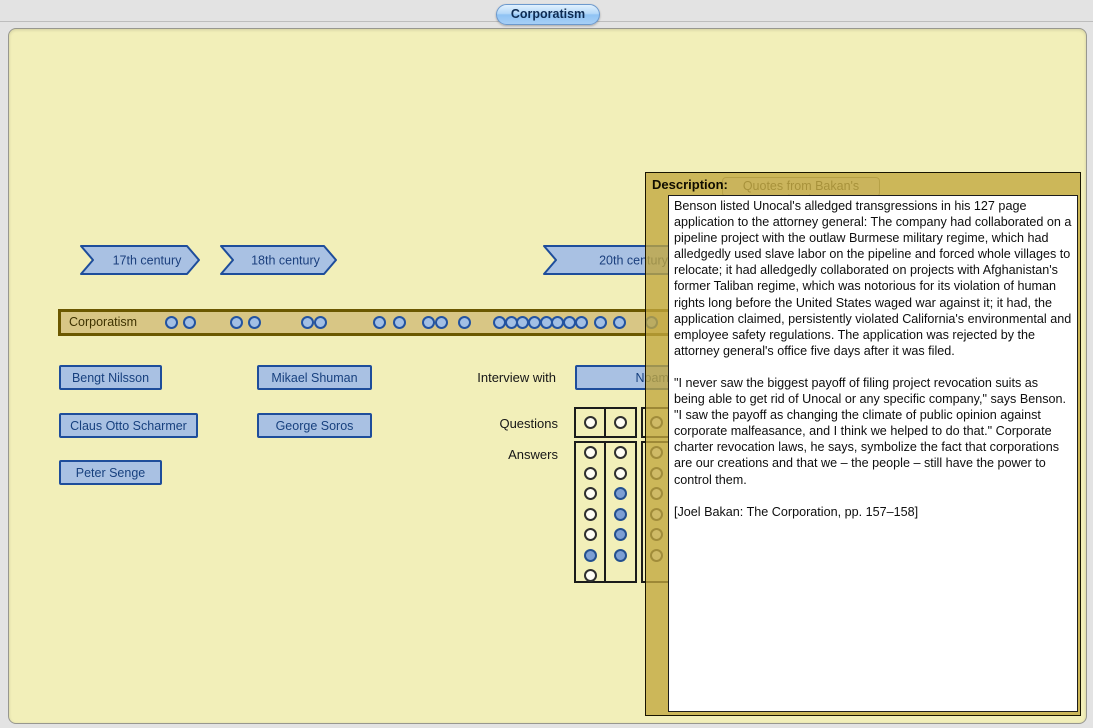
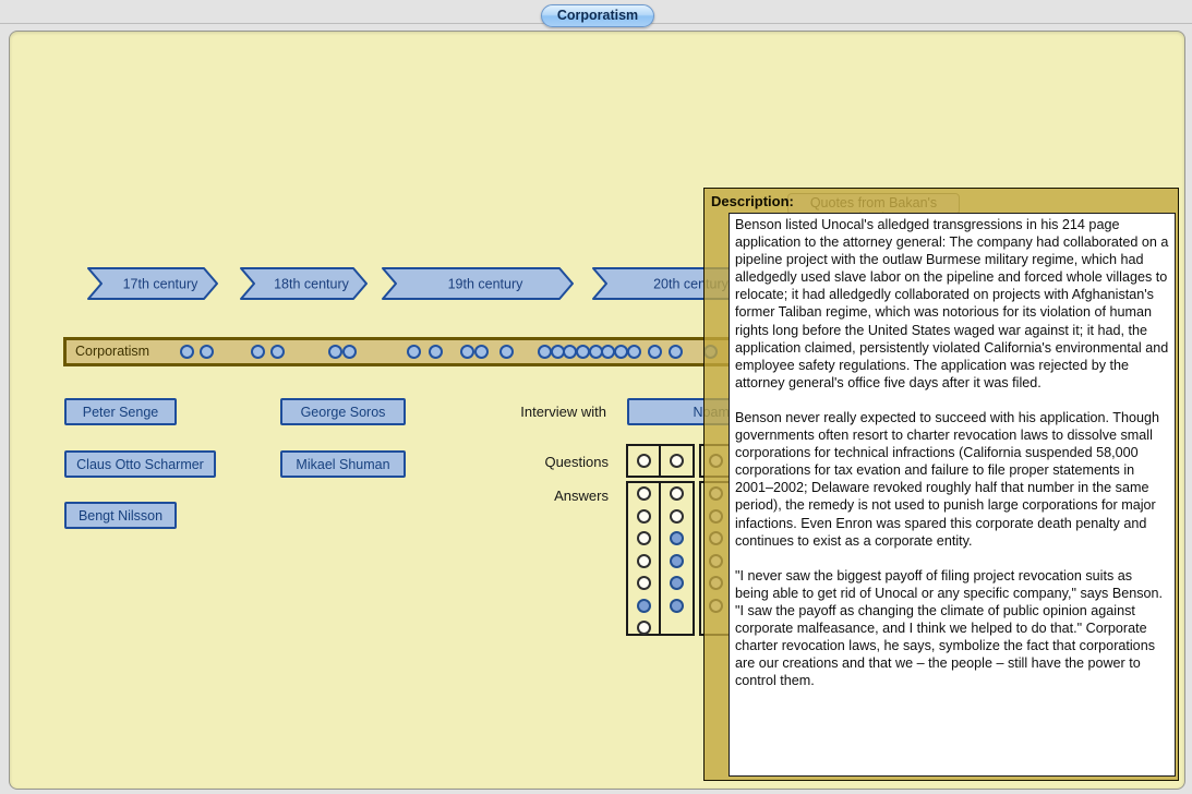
  Corporatism
  Corporatism
  Interview with
  Questions
  Answers
  Quotes from Bakan's
  17th century
  18th century
+ 19th century
  20th century
- Bengt Nilsson
+ Peter Senge
- Mikael Shuman
+ George Soros
  Claus Otto Scharmer
- George Soros
+ Mikael Shuman
- Peter Senge
+ Bengt Nilsson
  Description:
- Benson listed Unocal's alledged transgressions in his 127 page application to the attorney general: The company had collaborated on a pipeline project with the outlaw Burmese military regime, which had alledgedly used slave labor on the pipeline and forced whole villages to relocate; it had alledgedly collaborated on projects with Afghanistan's former Taliban regime, which was notorious for its violation of human rights long before the United States waged war against it; it had, the application claimed, persistently violated California's environmental and employee safety regulations. The application was rejected by the attorney general's office five days after it was filed.
+ Benson listed Unocal's alledged transgressions in his 214 page application to the attorney general: The company had collaborated on a pipeline project with the outlaw Burmese military regime, which had alledgedly used slave labor on the pipeline and forced whole villages to relocate; it had alledgedly collaborated on projects with Afghanistan's former Taliban regime, which was notorious for its violation of human rights long before the United States waged war against it; it had, the application claimed, persistently violated California's environmental and employee safety regulations. The application was rejected by the attorney general's office five days after it was filed.
+ Benson never really expected to succeed with his application. Though governments often resort to charter revocation laws to dissolve small corporations for technical infractions (California suspended 58,000 corporations for tax evation and failure to file proper statements in 2001–2002; Delaware revoked roughly half that number in the same period), the remedy is not used to punish large corporations for major infactions. Even Enron was spared this corporate death penalty and continues to exist as a corporate entity.
  "I never saw the biggest payoff of filing project revocation suits as being able to get rid of Unocal or any specific company," says Benson. "I saw the payoff as changing the climate of public opinion against corporate malfeasance, and I think we helped to do that." Corporate charter revocation laws, he says, symbolize the fact that corporations are our creations and that we – the people – still have the power to control them.
- [Joel Bakan: The Corporation, pp. 157–158]
